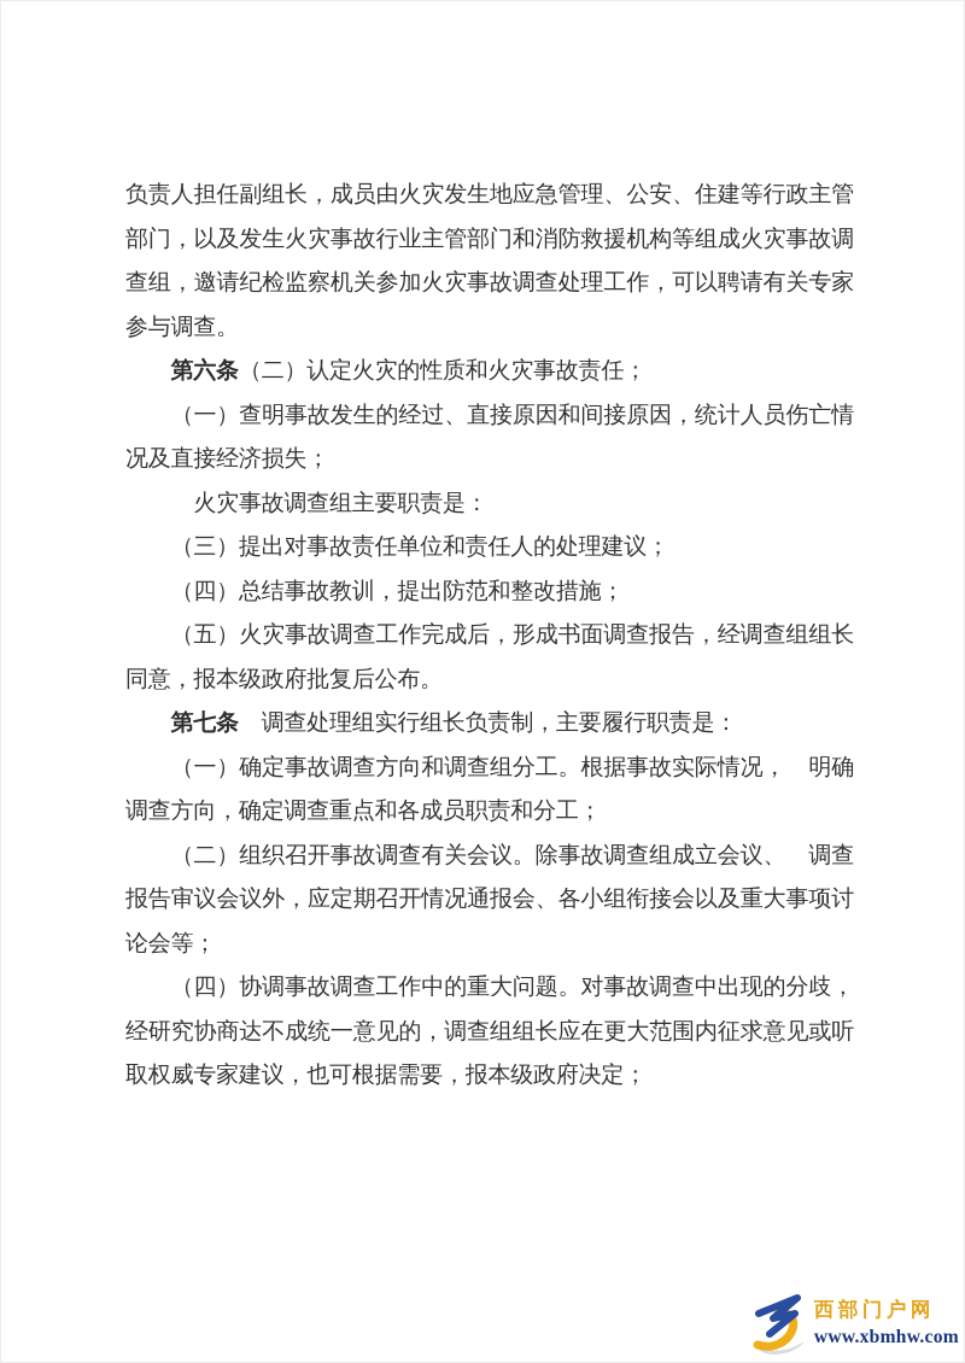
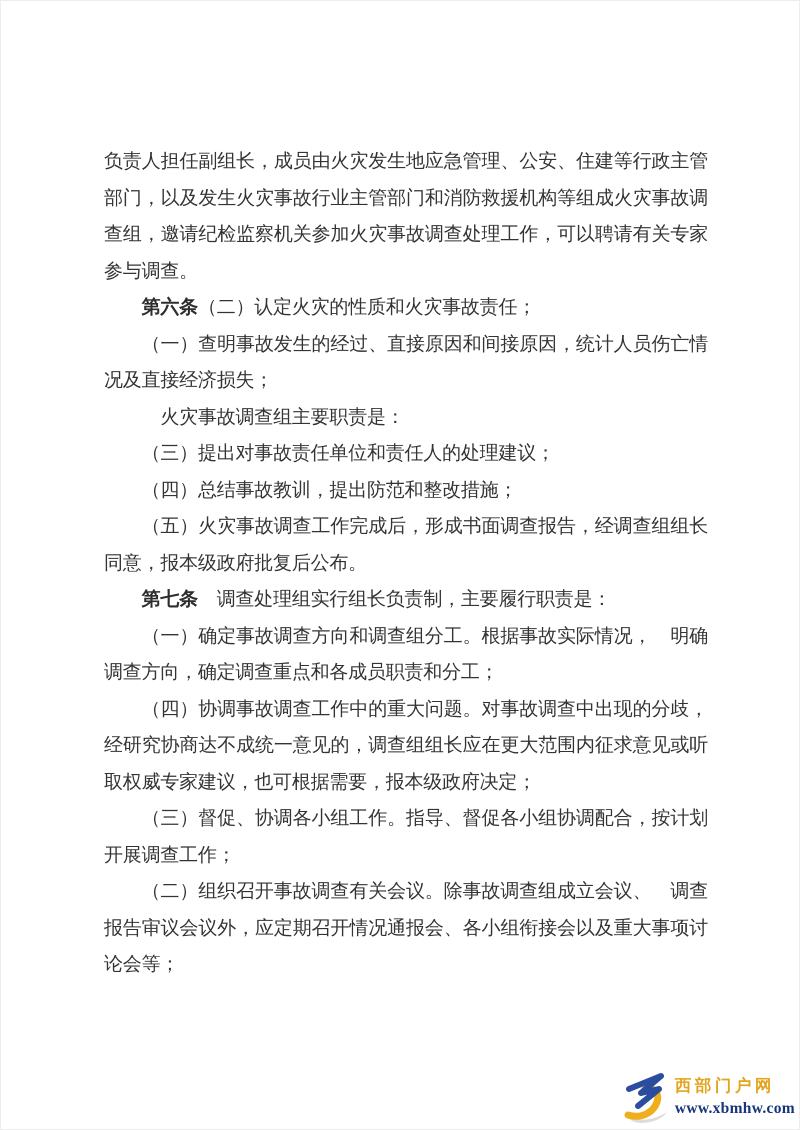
  负责人担任副组长，成员由火灾发生地应急管理、公安、住建等行政主管部门，以及发生火灾事故行业主管部门和消防救援机构等组成火灾事故调查组，邀请纪检监察机关参加火灾事故调查处理工作，可以聘请有关专家参与调查。
  第六条（二）认定火灾的性质和火灾事故责任；
  （一）查明事故发生的经过、直接原因和间接原因，统计人员伤亡情况及直接经济损失；
  火灾事故调查组主要职责是：
  （三）提出对事故责任单位和责任人的处理建议；
  （四）总结事故教训，提出防范和整改措施；
  （五）火灾事故调查工作完成后，形成书面调查报告，经调查组组长同意，报本级政府批复后公布。
  第七条 调查处理组实行组长负责制，主要履行职责是：
  （一）确定事故调查方向和调查组分工。根据事故实际情况， 明确调查方向，确定调查重点和各成员职责和分工；
- （二）组织召开事故调查有关会议。除事故调查组成立会议、 调查报告审议会议外，应定期召开情况通报会、各小组衔接会以及重大事项讨论会等；
+ （四）协调事故调查工作中的重大问题。对事故调查中出现的分歧，经研究协商达不成统一意见的，调查组组长应在更大范围内征求意见或听取权威专家建议，也可根据需要，报本级政府决定；
+ （三）督促、协调各小组工作。指导、督促各小组协调配合，按计划开展调查工作；
- （四）协调事故调查工作中的重大问题。对事故调查中出现的分歧，经研究协商达不成统一意见的，调查组组长应在更大范围内征求意见或听取权威专家建议，也可根据需要，报本级政府决定；
+ （二）组织召开事故调查有关会议。除事故调查组成立会议、 调查报告审议会议外，应定期召开情况通报会、各小组衔接会以及重大事项讨论会等；
  西部门户网
  www.xbmhw.com
